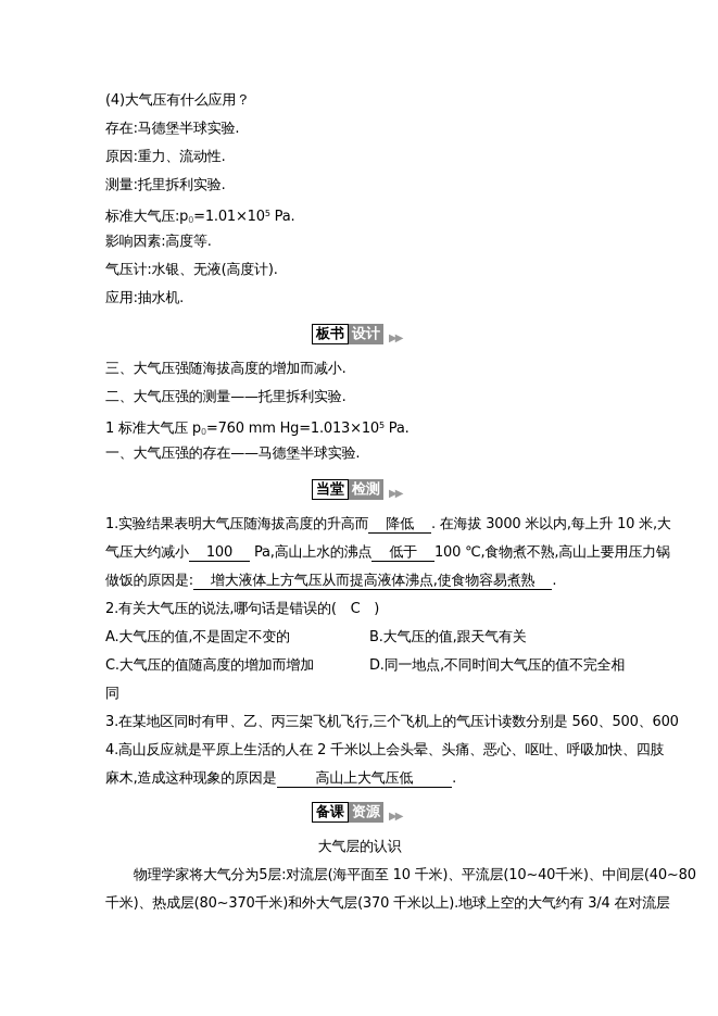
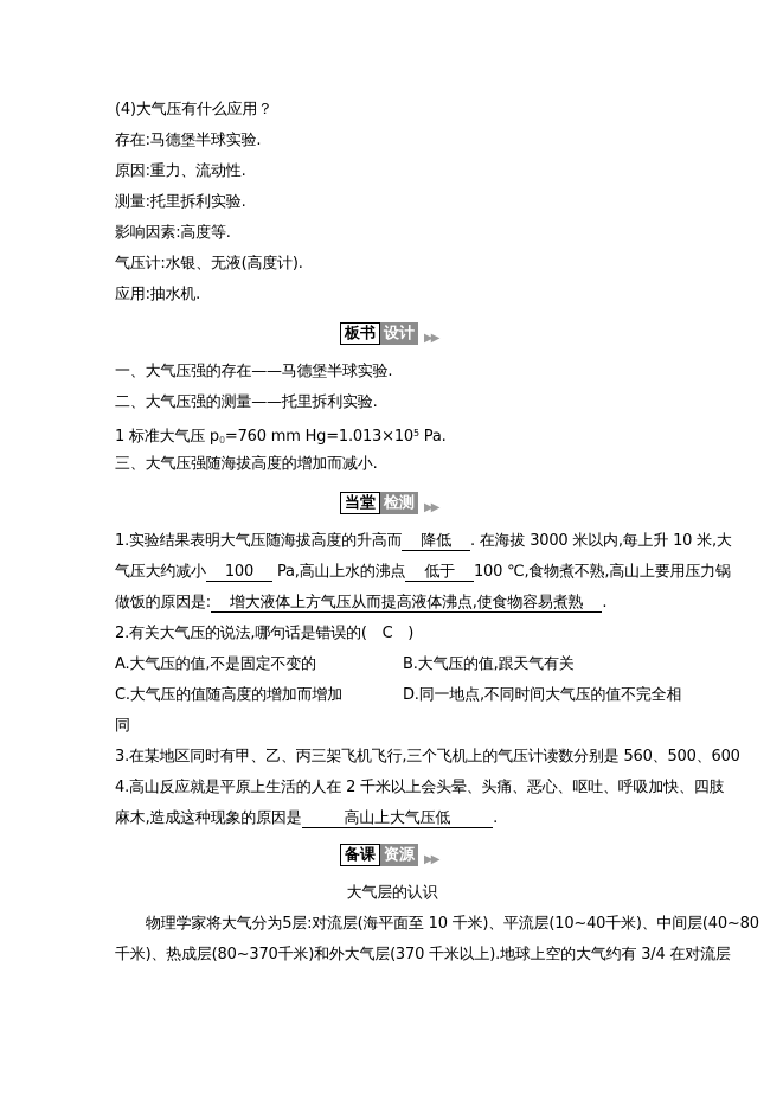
  (4)大气压有什么应用？
  存在:马德堡半球实验.
  原因:重力、流动性.
  测量:托里拆利实验.
- 标准大气压:p0=1.01×105 Pa.
  影响因素:高度等.
  气压计:水银、无液(高度计).
  应用:抽水机.
  板书
  设计
  ▶▶
- 三、大气压强随海拔高度的增加而减小.
+ 一、大气压强的存在——马德堡半球实验.
  二、大气压强的测量——托里拆利实验.
  1 标准大气压 p0=760 mm Hg=1.013×105 Pa.
- 一、大气压强的存在——马德堡半球实验.
+ 三、大气压强随海拔高度的增加而减小.
  当堂
  检测
  ▶▶
  1.实验结果表明大气压随海拔高度的升高而 降低 . 在海拔 3000 米以内,每上升 10 米,大
  气压大约减小 100 Pa,高山上水的沸点 低于 100 ℃,食物煮不熟,高山上要用压力锅
  做饭的原因是: 增大液体上方气压从而提高液体沸点,使食物容易煮熟 .
  2.有关大气压的说法,哪句话是错误的( C )
  A.大气压的值,不是固定不变的 B.大气压的值,跟天气有关
  C.大气压的值随高度的增加而增加 D.同一地点,不同时间大气压的值不完全相
  同
  3.在某地区同时有甲、乙、丙三架飞机飞行,三个飞机上的气压计读数分别是 560、500、600
  4.高山反应就是平原上生活的人在 2 千米以上会头晕、头痛、恶心、呕吐、呼吸加快、四肢
  麻木,造成这种现象的原因是 高山上大气压低 .
  备课
  资源
  ▶▶
  大气层的认识
  物理学家将大气分为5层:对流层(海平面至 10 千米)、平流层(10~40千米)、中间层(40~80
  千米)、热成层(80~370千米)和外大气层(370 千米以上).地球上空的大气约有 3/4 在对流层
